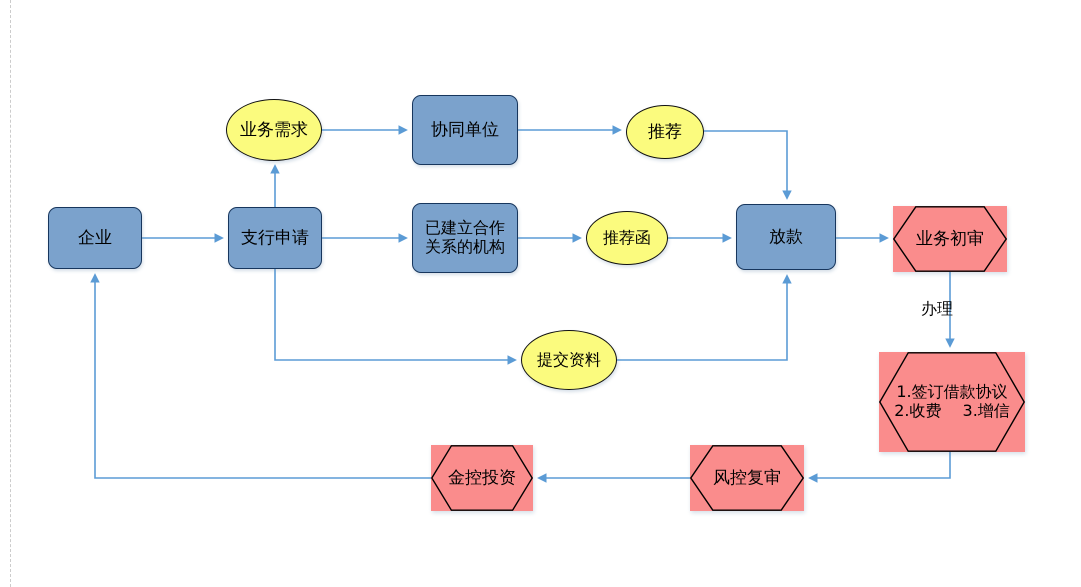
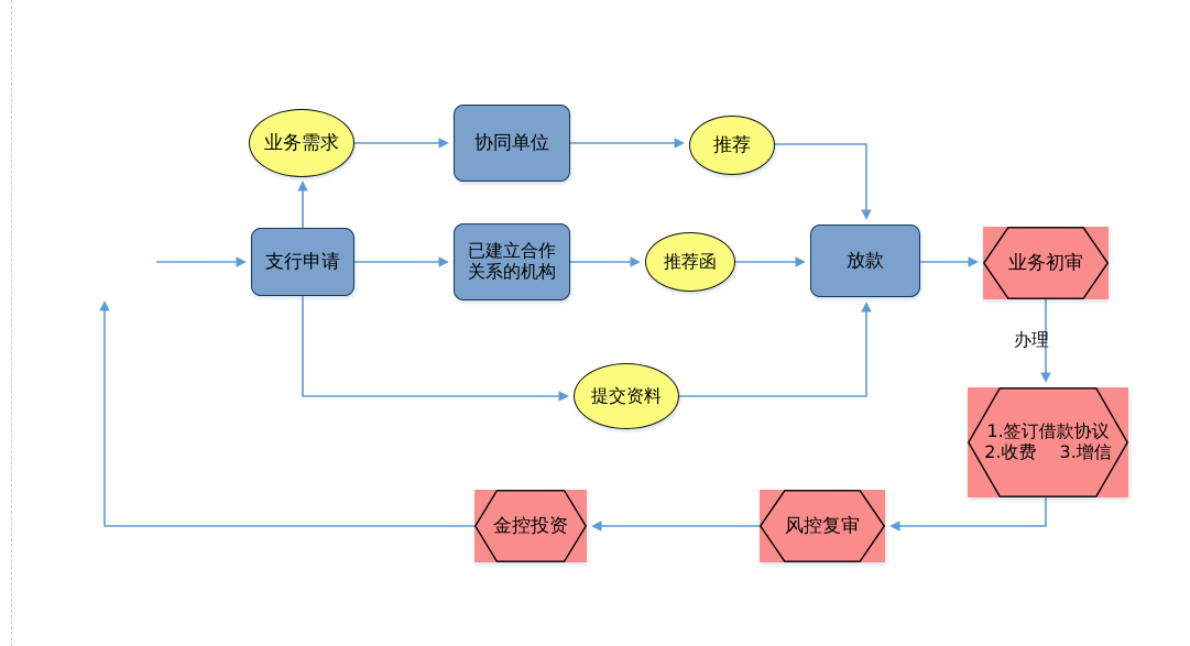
- 企业
  支行申请
  业务需求
  协同单位
  推荐
  已建立合作
  关系的机构
  推荐函
  放款
  业务初审
  提交资料
  1.签订借款协议
  2.收费 3.增信
  风控复审
  金控投资
  办理
